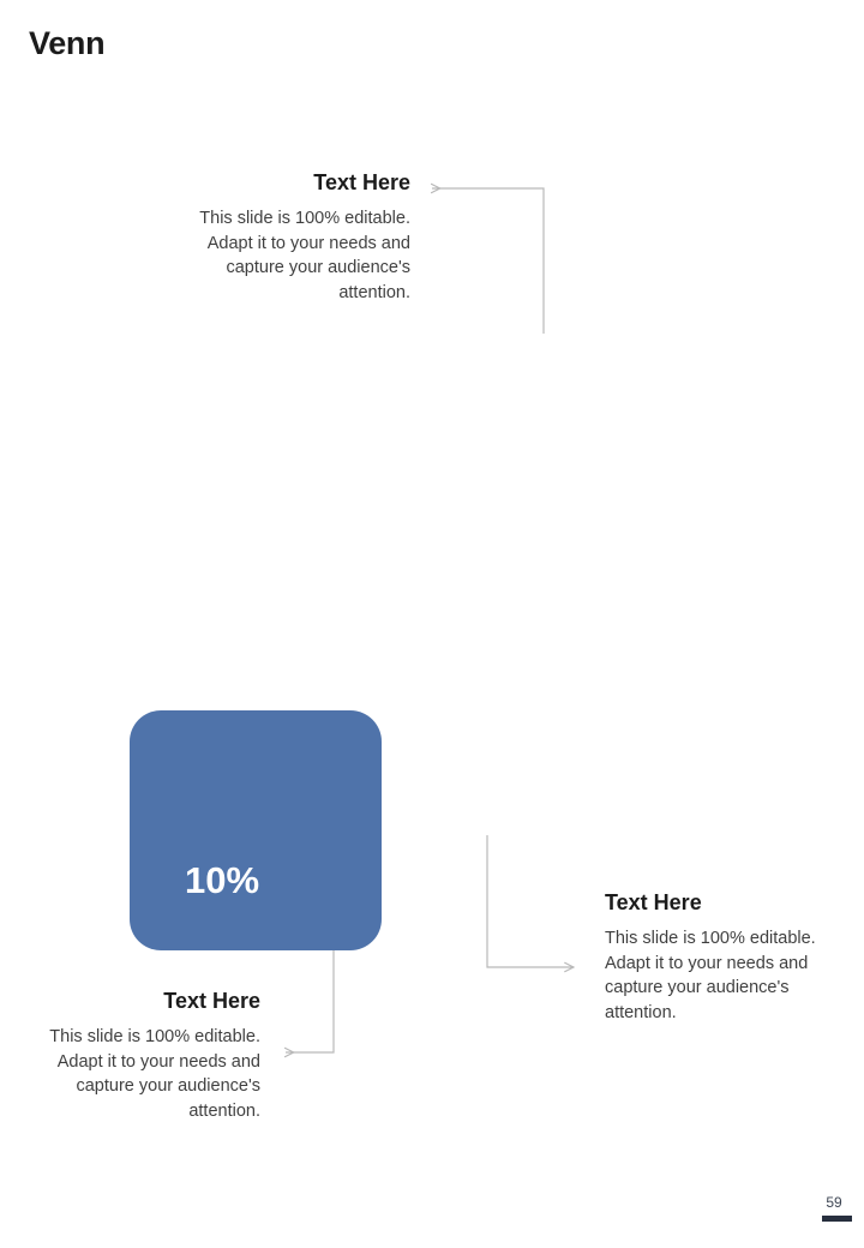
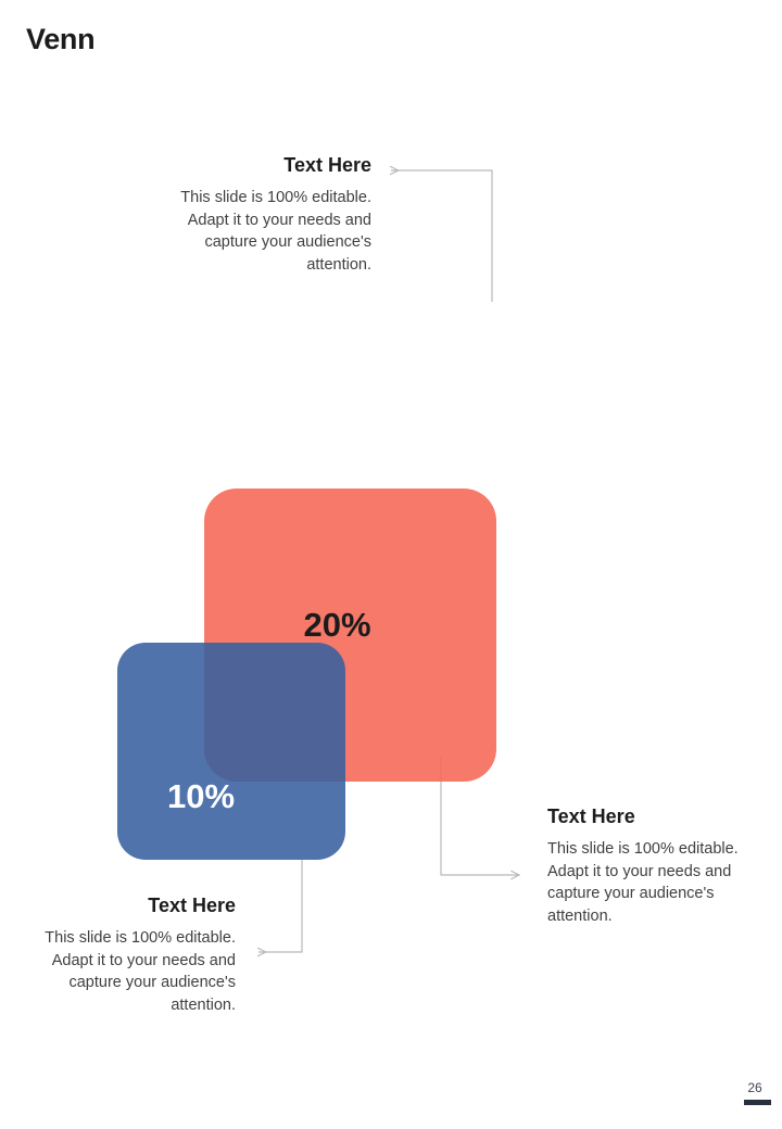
  Venn
+ 20%
  10%
  Text Here
  This slide is 100% editable. Adapt it to your needs and capture your audience's attention.
  Text Here
  This slide is 100% editable. Adapt it to your needs and capture your audience's attention.
  Text Here
  This slide is 100% editable. Adapt it to your needs and capture your audience's attention.
- 59
+ 26
